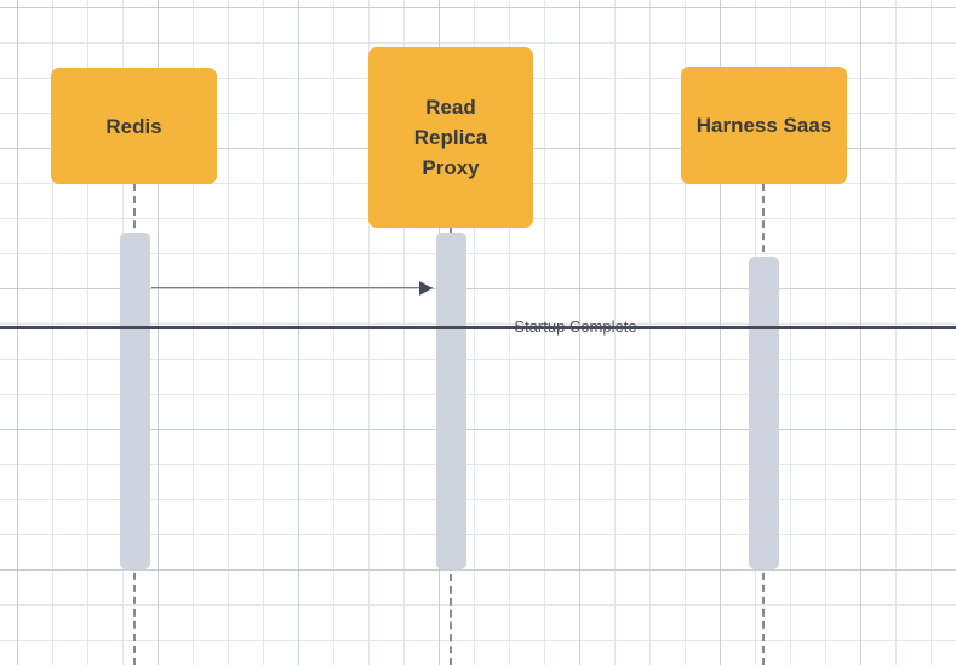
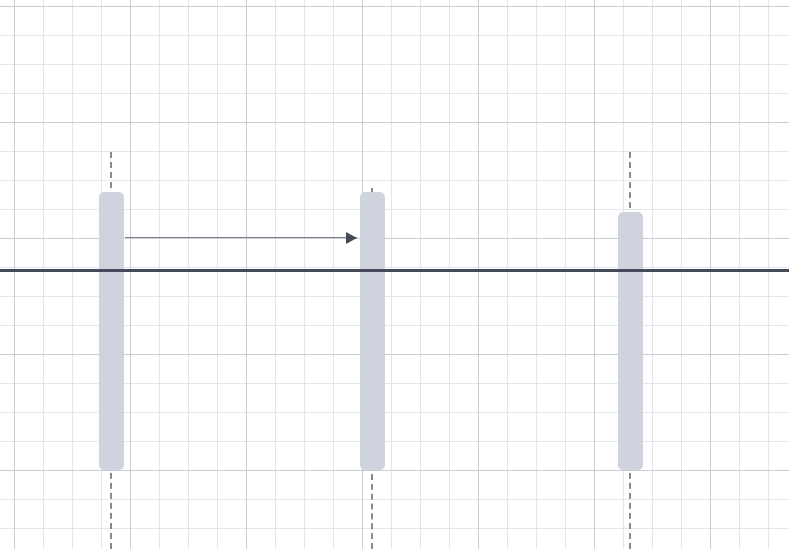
- Startup Complete
- Redis
- Read
- Replica
- Proxy
- Harness Saas
